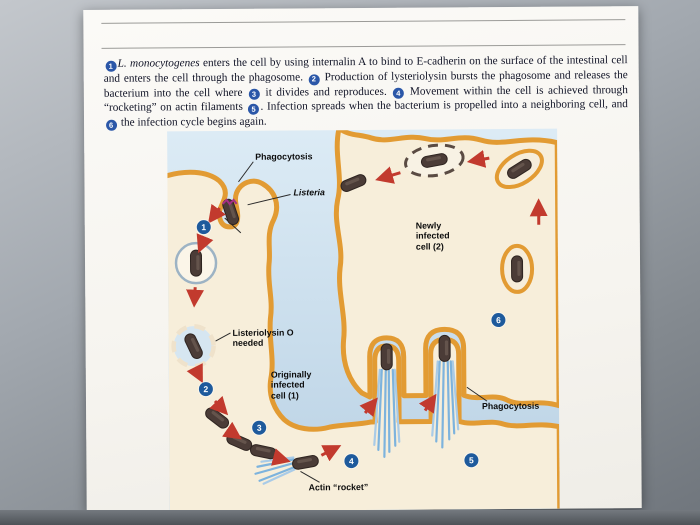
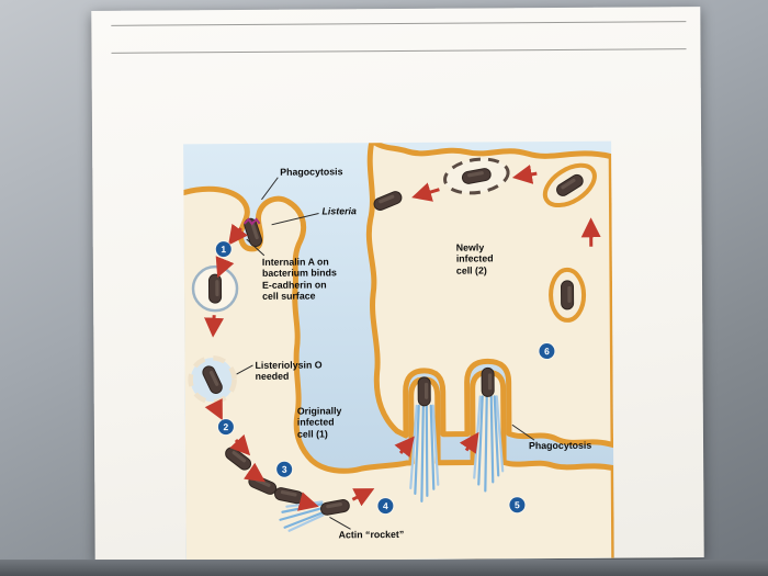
- 1 L. monocytogenes enters the cell by using internalin A to bind to E-cadherin on the surface of the intestinal cell and enters the cell through the phagosome. 2 Production of lysteriolysin bursts the phagosome and releases the bacterium into the cell where 3 it divides and reproduces. 4 Movement within the cell is achieved through “rocketing” on actin filaments 5 . Infection spreads when the bacterium is propelled into a neighboring cell, and 6 the infection cycle begins again.
  Phagocytosis
  Listeria
+ Internalin A on
+ bacterium binds
+ E-cadherin on
+ cell surface
  Newly
  infected
  cell (2)
  Listeriolysin O
  needed
  Originally
  infected
  cell (1)
  Phagocytosis
  Actin “rocket”
  1
  2
  3
  4
  5
  6
